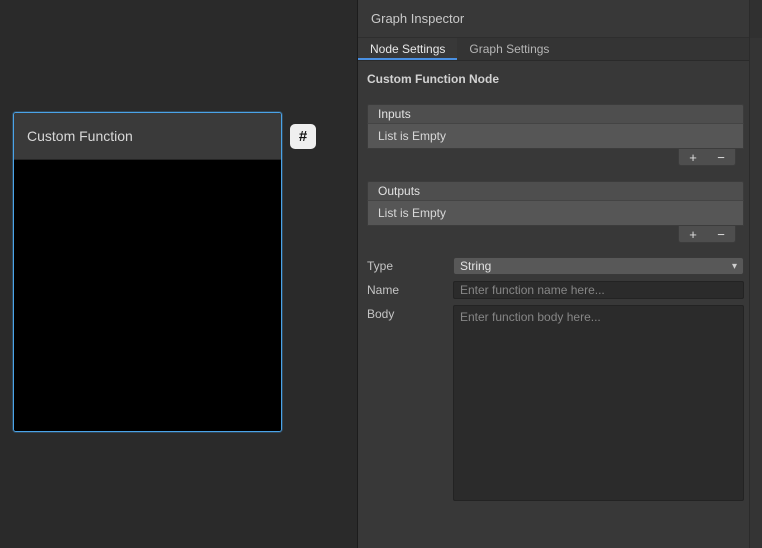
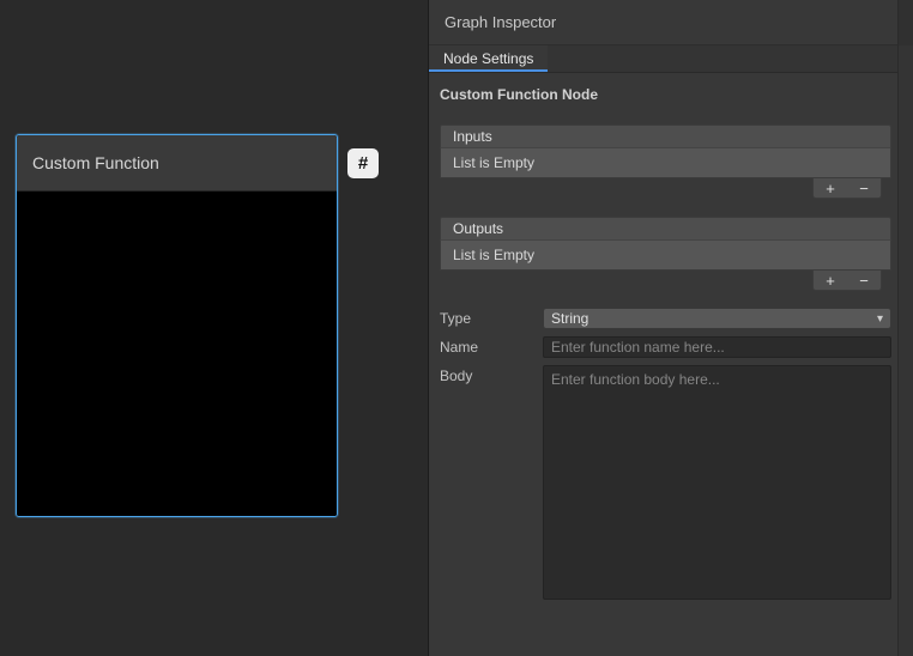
  Custom Function
  #
  Graph Inspector
  Node Settings
- Graph Settings
  Custom Function Node
  Inputs
  List is Empty
  +
  −
  Outputs
  List is Empty
  +
  −
  Type
  String
  ▾
  Name
  Enter function name here...
  Body
  Enter function body here...
